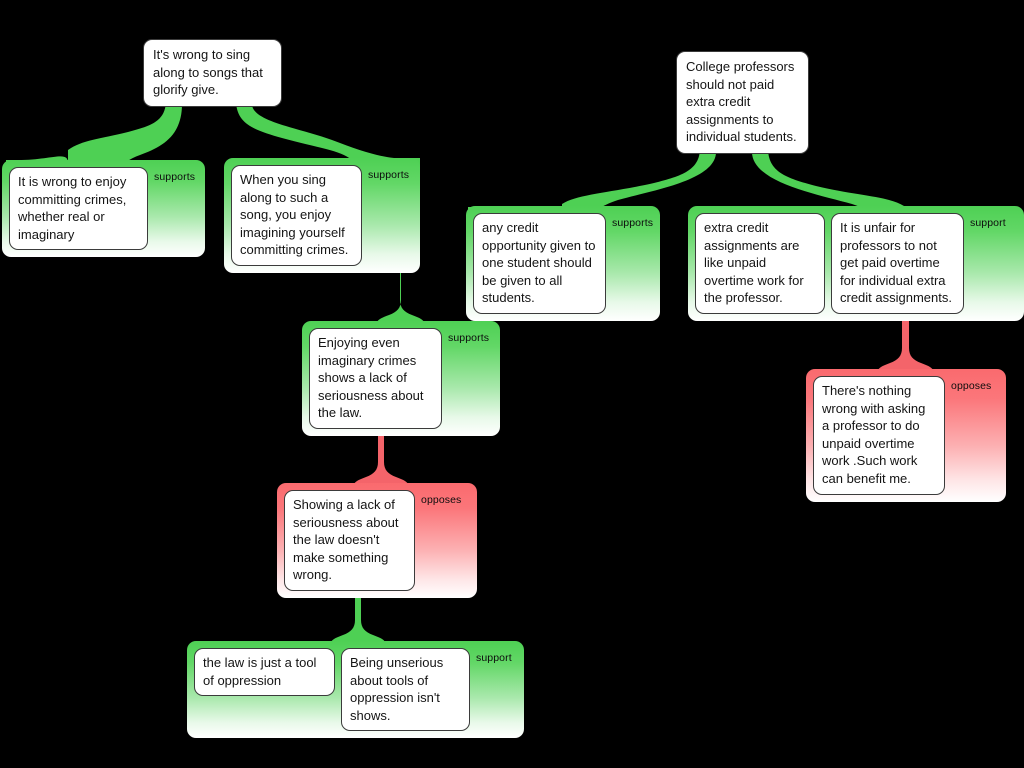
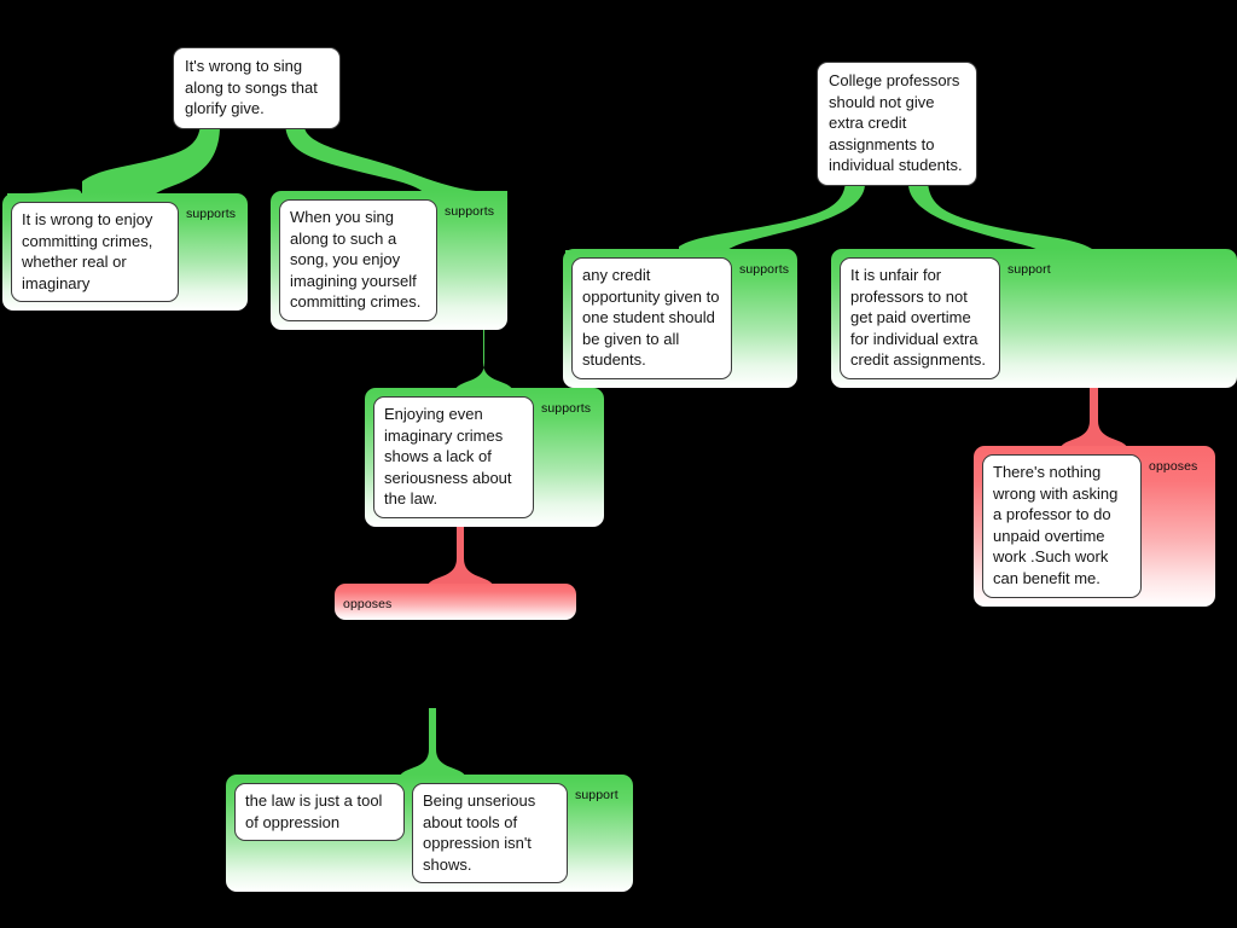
  It's wrong to sing along to songs that glorify give.
  It is wrong to enjoy committing crimes, whether real or imaginary
  supports
  When you sing along to such a song, you enjoy imagining yourself committing crimes.
  supports
  Enjoying even imaginary crimes shows a lack of seriousness about the law.
  supports
- Showing a lack of seriousness about the law doesn't make something wrong.
  opposes
  the law is just a tool of oppression
  Being unserious about tools of oppression isn't shows.
  support
- College professors should not paid extra credit assignments to individual students.
+ College professors should not give extra credit assignments to individual students.
  any credit opportunity given to one student should be given to all students.
  supports
- extra credit assignments are like unpaid overtime work for the professor.
  It is unfair for professors to not get paid overtime for individual extra credit assignments.
  support
  There's nothing wrong with asking a professor to do unpaid overtime work .Such work can benefit me.
  opposes
